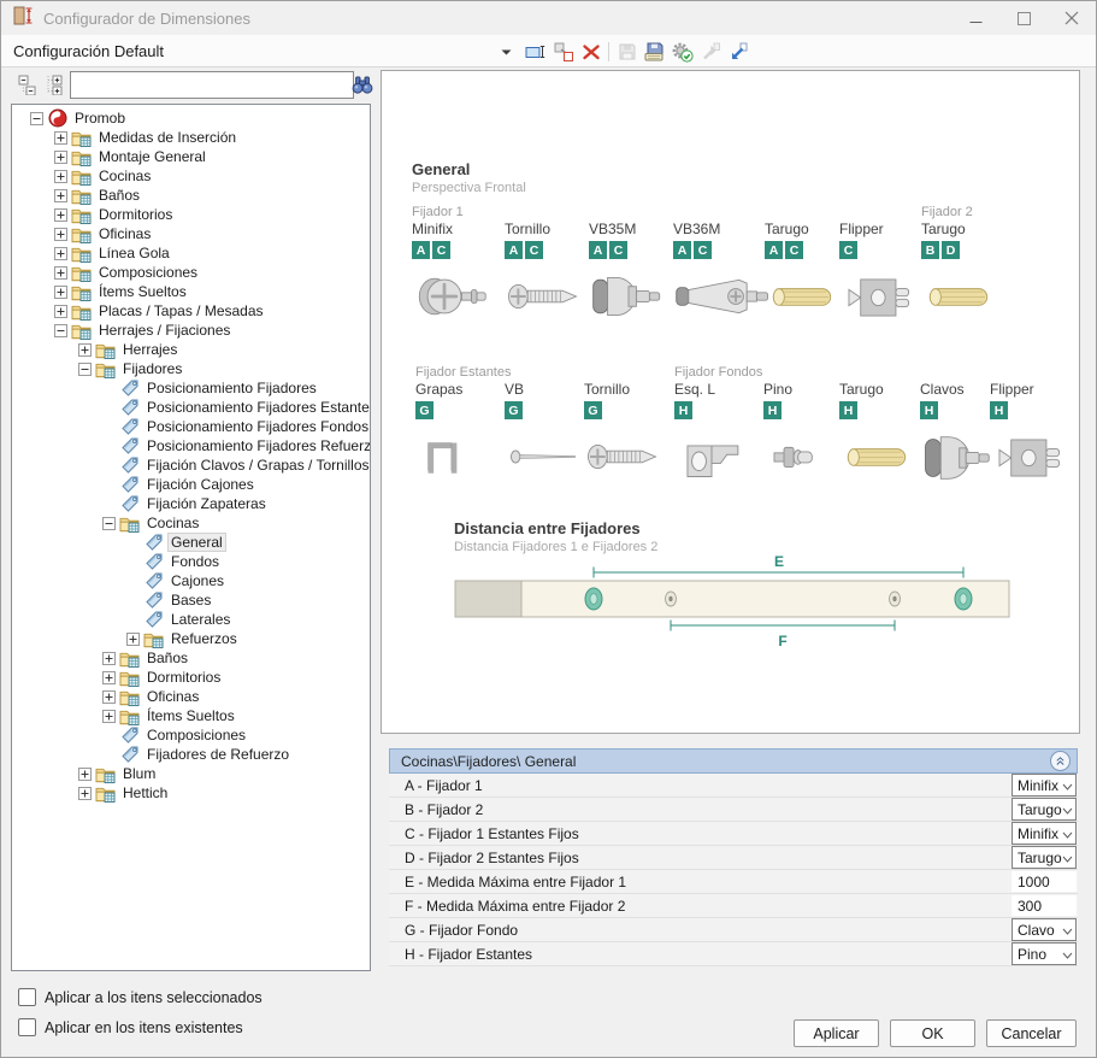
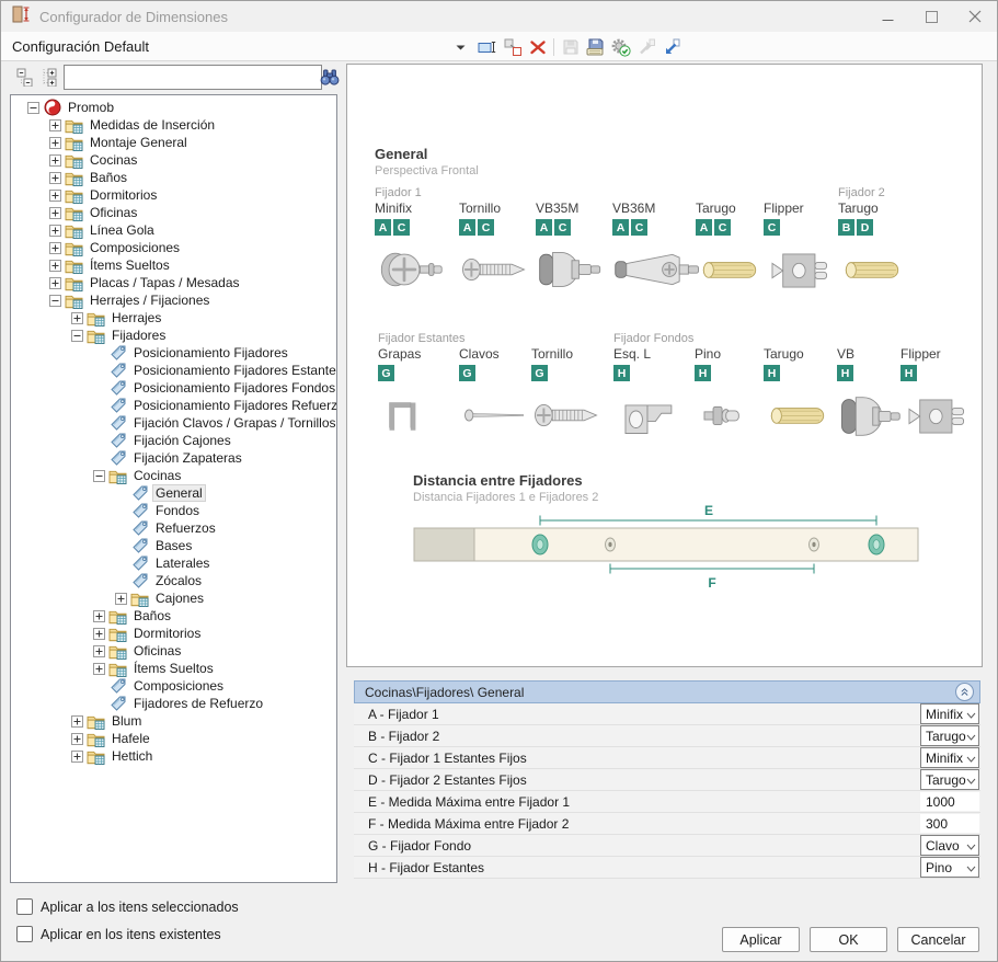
  Configurador de Dimensiones
  Configuración Default
  Promob
  Medidas de Inserción
  Montaje General
  Cocinas
  Baños
  Dormitorios
  Oficinas
  Línea Gola
  Composiciones
  Ítems Sueltos
  Placas / Tapas / Mesadas
  Herrajes / Fijaciones
  Herrajes
  Fijadores
  Posicionamiento Fijadores
  Posicionamiento Fijadores Estante
  Posicionamiento Fijadores Fondos
  Posicionamiento Fijadores Refuerz
  Fijación Clavos / Grapas / Tornillos
  Fijación Cajones
  Fijación Zapateras
  Cocinas
  General
  Fondos
- Cajones
+ Refuerzos
  Bases
  Laterales
+ Zócalos
- Refuerzos
+ Cajones
  Baños
  Dormitorios
  Oficinas
  Ítems Sueltos
  Composiciones
  Fijadores de Refuerzo
  Blum
+ Hafele
  Hettich
  General
  Perspectiva Frontal
  Fijador 1
  Minifix
  A
  C
  Tornillo
  A
  C
  VB35M
  A
  C
  VB36M
  A
  C
  Tarugo
  A
  C
  Flipper
  C
  Fijador 2
  Tarugo
  B
  D
  Fijador Estantes
  Grapas
  G
- VB
+ Clavos
  G
  Tornillo
  G
  Fijador Fondos
  Esq. L
  H
  Pino
  H
  Tarugo
  H
- Clavos
+ VB
  H
  Flipper
  H
  Distancia entre Fijadores
  Distancia Fijadores 1 e Fijadores 2
  E
  F
  Cocinas\Fijadores\ General
  A - Fijador 1
  Minifix
  B - Fijador 2
  Tarugo
  C - Fijador 1 Estantes Fijos
  Minifix
  D - Fijador 2 Estantes Fijos
  Tarugo
  E - Medida Máxima entre Fijador 1
  1000
  F - Medida Máxima entre Fijador 2
  300
  G - Fijador Fondo
  Clavo
  H - Fijador Estantes
  Pino
  Aplicar a los itens seleccionados
  Aplicar en los itens existentes
  Aplicar
  OK
  Cancelar
